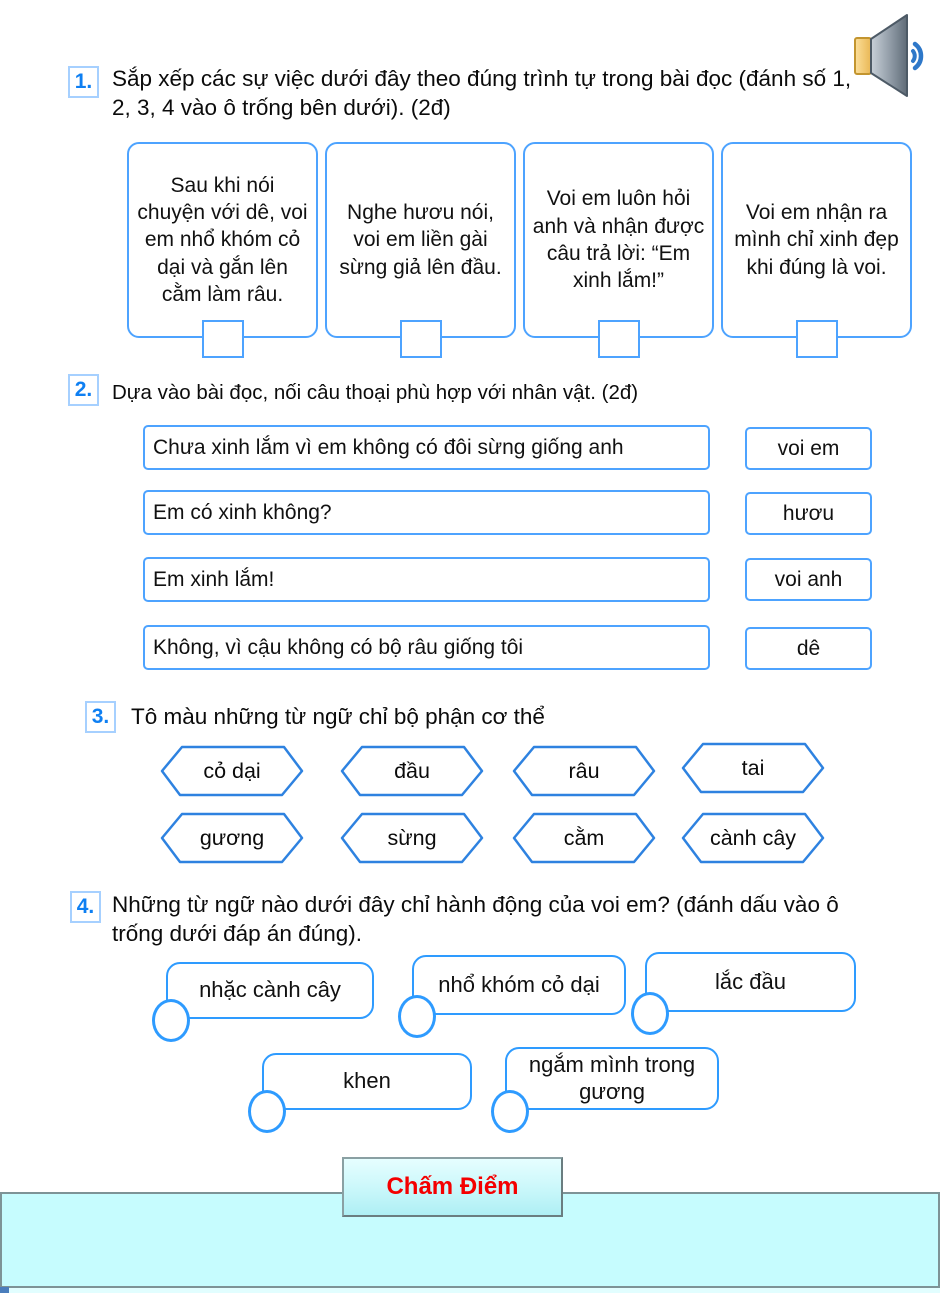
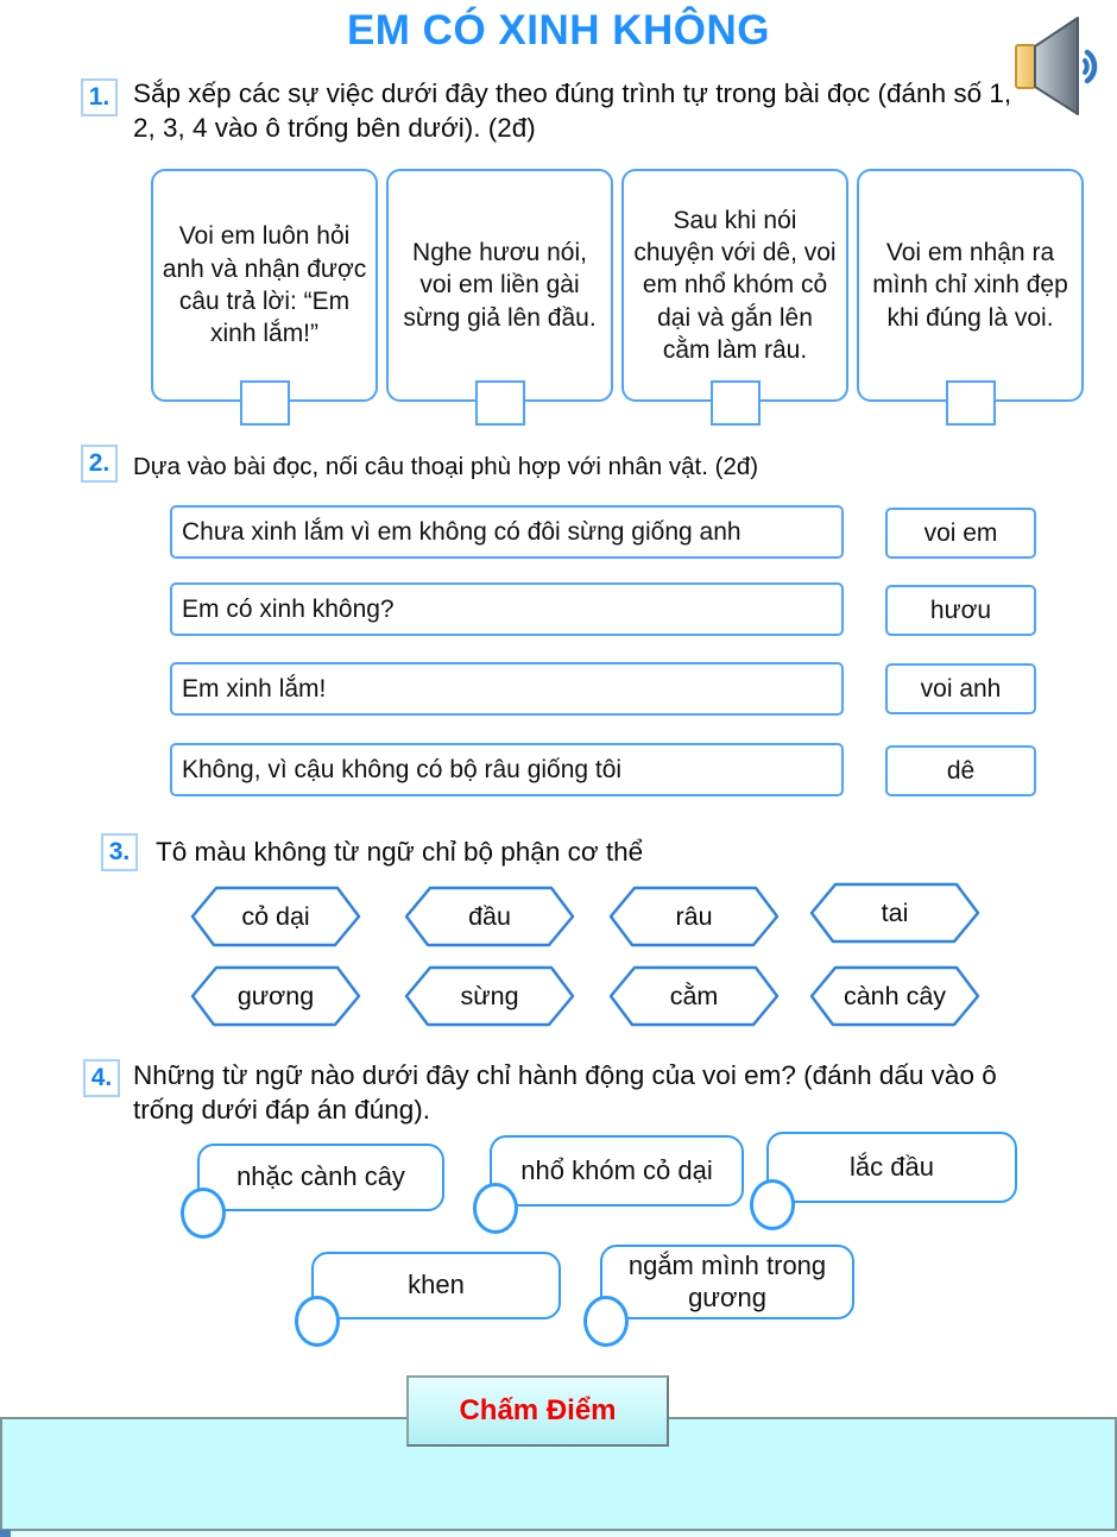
+ EM CÓ XINH KHÔNG
  1.
  Sắp xếp các sự việc dưới đây theo đúng trình tự trong bài đọc (đánh số 1, 2, 3, 4 vào ô trống bên dưới). (2đ)
- Sau khi nói chuyện với dê, voi em nhổ khóm cỏ dại và gắn lên cằm làm râu.
+ Voi em luôn hỏi anh và nhận được câu trả lời: “Em xinh lắm!”
  Nghe hươu nói, voi em liền gài sừng giả lên đầu.
- Voi em luôn hỏi anh và nhận được câu trả lời: “Em xinh lắm!”
+ Sau khi nói chuyện với dê, voi em nhổ khóm cỏ dại và gắn lên cằm làm râu.
  Voi em nhận ra mình chỉ xinh đẹp khi đúng là voi.
  2.
  Dựa vào bài đọc, nối câu thoại phù hợp với nhân vật. (2đ)
  Chưa xinh lắm vì em không có đôi sừng giống anh
  voi em
  Em có xinh không?
  hươu
  Em xinh lắm!
  voi anh
  Không, vì cậu không có bộ râu giống tôi
  dê
  3.
- Tô màu những từ ngữ chỉ bộ phận cơ thể
+ Tô màu không từ ngữ chỉ bộ phận cơ thể
  cỏ dại
  đầu
  râu
  tai
  gương
  sừng
  cằm
  cành cây
  4.
  Những từ ngữ nào dưới đây chỉ hành động của voi em? (đánh dấu vào ô trống dưới đáp án đúng).
  nhặc cành cây
  nhổ khóm cỏ dại
  lắc đầu
  khen
  ngắm mình trong gương
  Chấm Điểm
